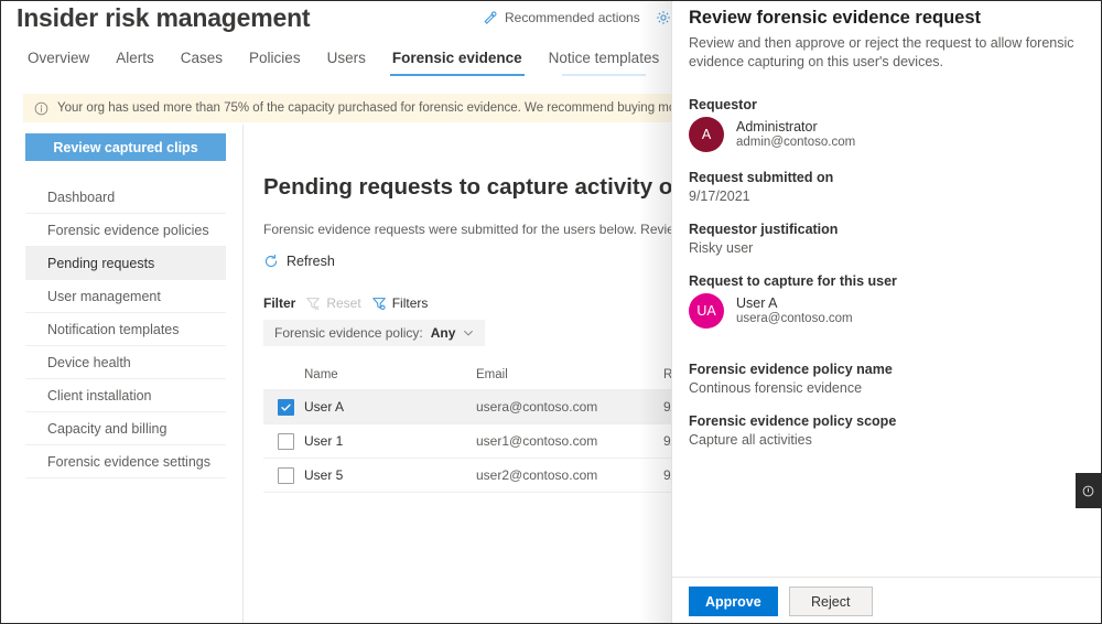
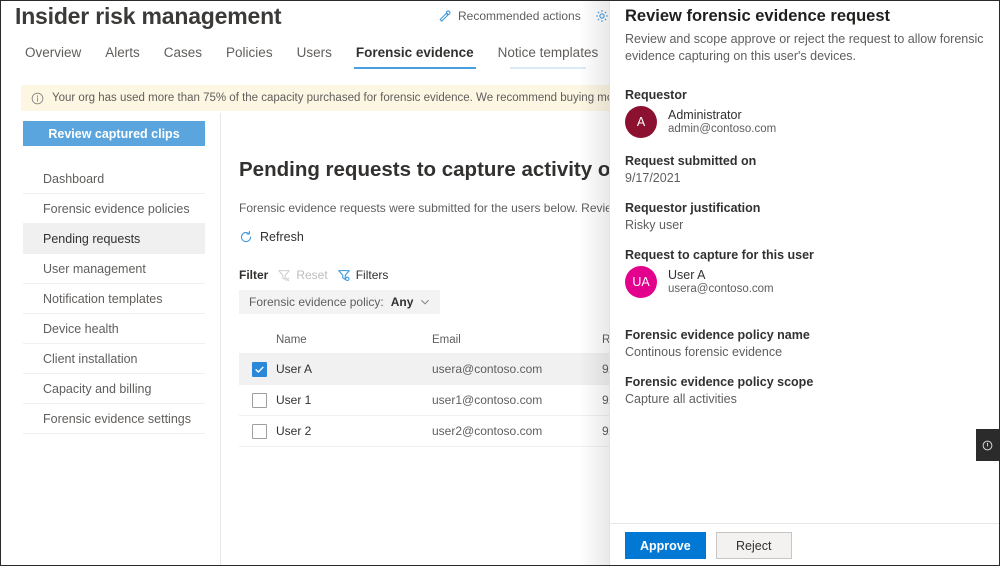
  Insider risk management
  Recommended actions
  Overview
  Alerts
  Cases
  Policies
  Users
  Forensic evidence
  Notice templa
  Review captured clips
  Dashboard
  Forensic evidence policies
  Pending requests
  User management
  Notification templates
  Device health
  Client installation
  Capacity and billing
  Forensic evidence settings
  Pending requests to capture activit
  Forensic evidence requests were submitted for the users below.
  Refresh
  Filter
  Reset
  Filters
  Forensic evidence policy:
  Any
  Name
  Email
  User A
  usera@contoso.com
  User 1
  user1@contoso.com
- User 5
+ User 2
  user2@contoso.com
  Review forensic evidence request
- Review and then approve or reject the request to allow forensic evidence capturing on this user's devices.
+ Review and scope approve or reject the request to allow forensic evidence capturing on this user's devices.
  Requestor
  A
  Administrator
  admin@contoso.com
  Request submitted on
  9/17/2021
  Requestor justification
  Risky user
  Request to capture for this user
  UA
  User A
  usera@contoso.com
  Forensic evidence policy name
  Continous forensic evidence
  Forensic evidence policy scope
  Capture all activities
  Approve
  Reject
